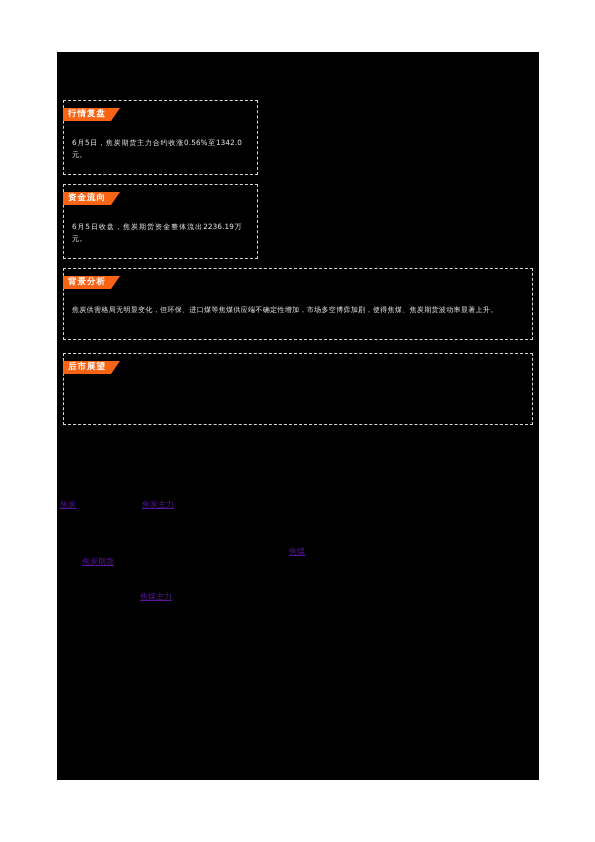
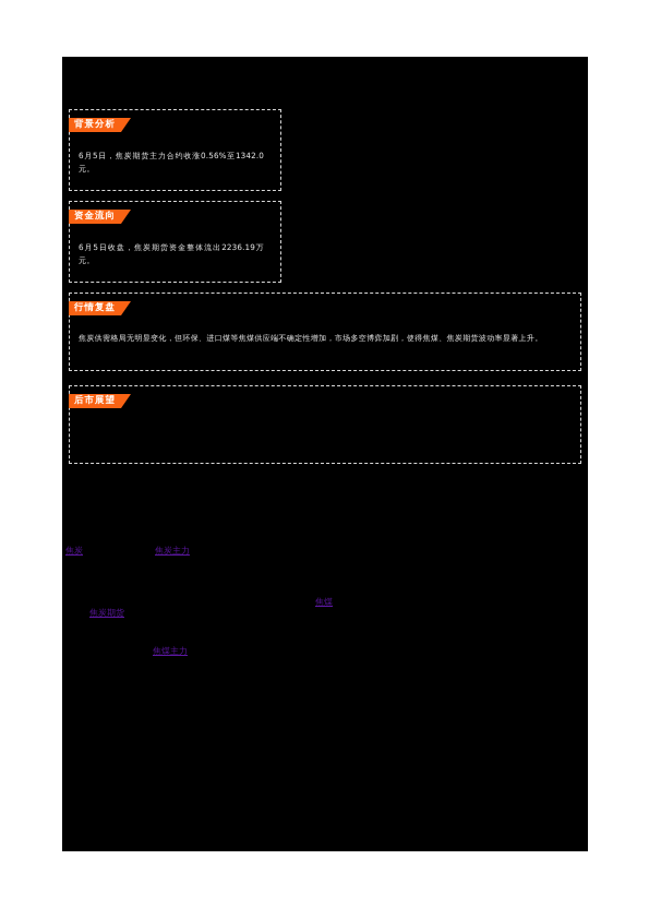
- 行情复盘
+ 背景分析
  6月5日，焦炭期货主力合约收涨0.56%至1342.0元。
  资金流向
  6月5日收盘，焦炭期货资金整体流出2236.19万元。
- 背景分析
+ 行情复盘
  焦炭供需格局无明显变化，但环保、进口煤等焦煤供应端不确定性增加，市场多空博弈加剧，使得焦煤、焦炭期货波动率显著上升。
  后市展望
  焦炭
  焦炭主力
  焦煤
  焦炭期货
  焦煤主力
